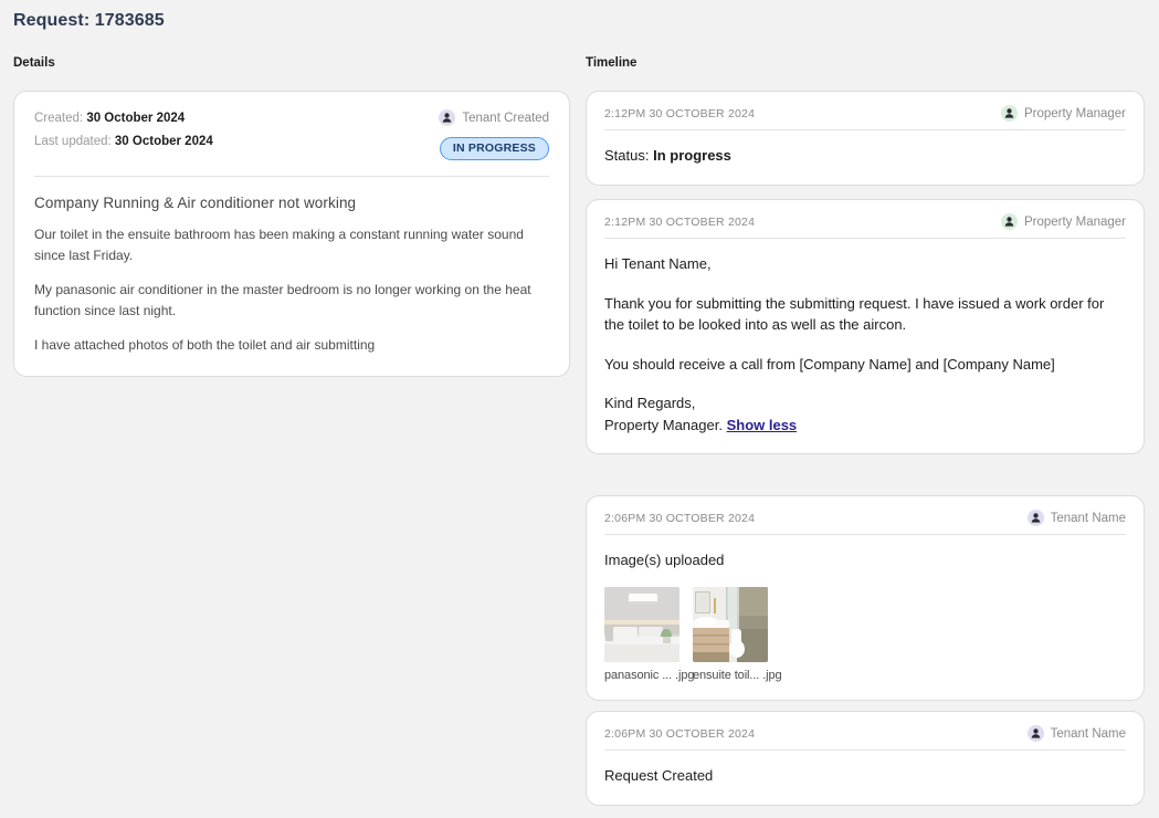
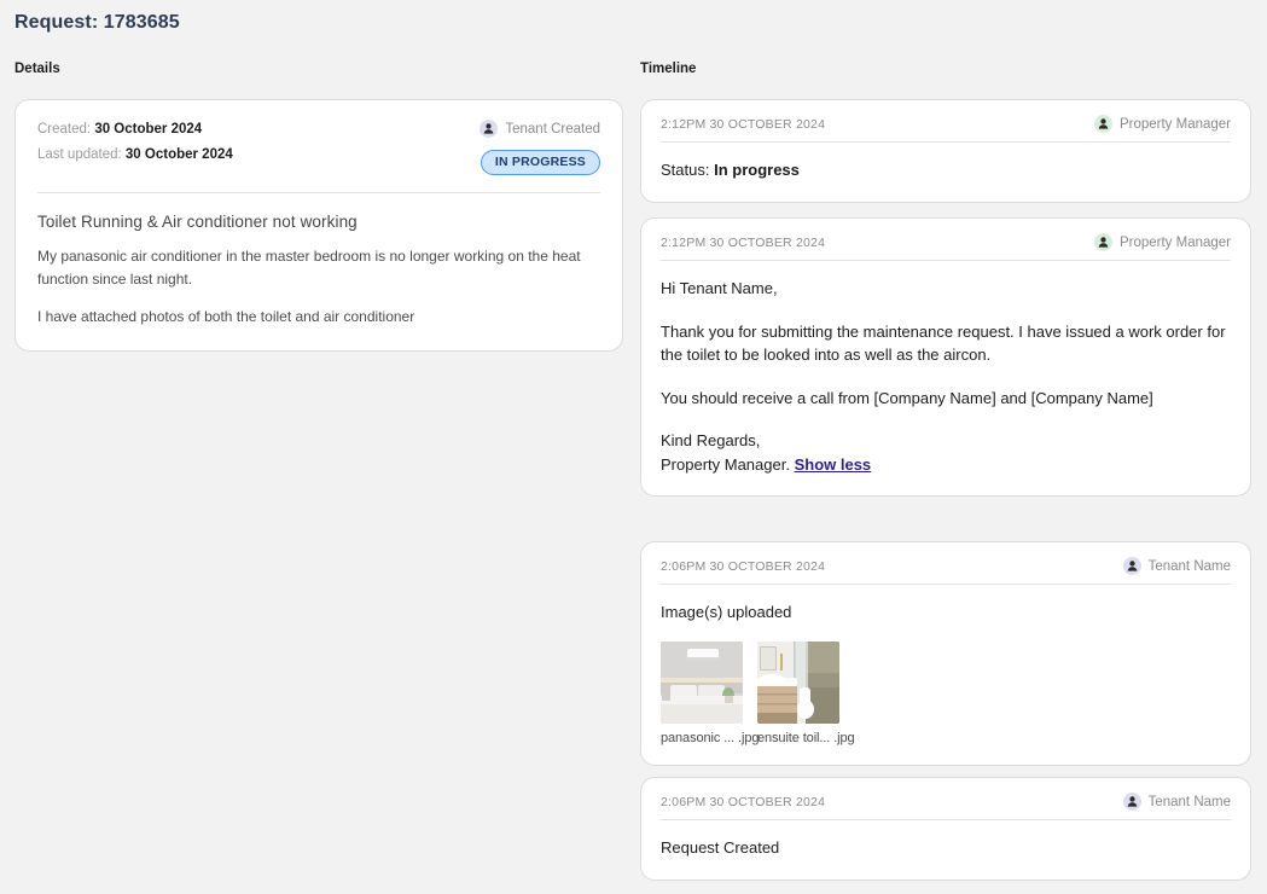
  Request: 1783685
  Details
  Timeline
  Created: 30 October 2024
  Last updated: 30 October 2024
  Tenant Created
  IN PROGRESS
- Company Running & Air conditioner not working
+ Toilet Running & Air conditioner not working
- Our toilet in the ensuite bathroom has been making a constant running water sound since last Friday.
  My panasonic air conditioner in the master bedroom is no longer working on the heat function since last night.
- I have attached photos of both the toilet and air submitting
+ I have attached photos of both the toilet and air conditioner
  2:12PM 30 OCTOBER 2024
  Property Manager
  Status: In progress
  2:12PM 30 OCTOBER 2024
  Property Manager
  Hi Tenant Name,
- Thank you for submitting the submitting request. I have issued a work order for the toilet to be looked into as well as the aircon.
+ Thank you for submitting the maintenance request. I have issued a work order for the toilet to be looked into as well as the aircon.
  You should receive a call from [Company Name] and [Company Name]
  Kind Regards,
  Property Manager. Show less
  2:06PM 30 OCTOBER 2024
  Tenant Name
  Image(s) uploaded
  panasonic ... .jpg
  ensuite toil... .jpg
  2:06PM 30 OCTOBER 2024
  Tenant Name
  Request Created
